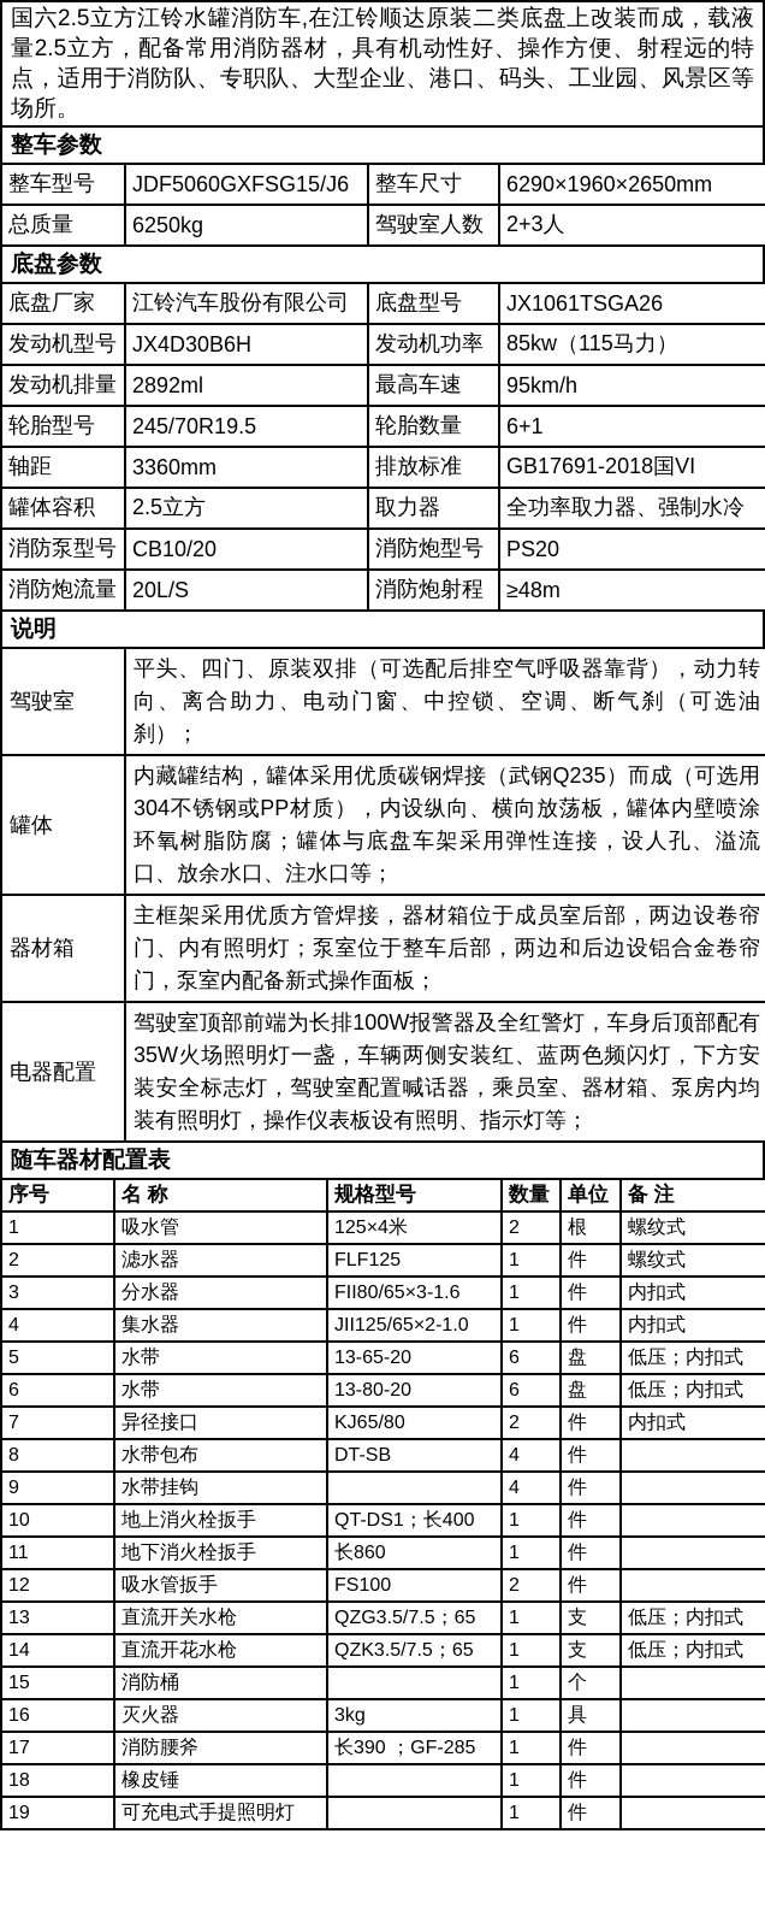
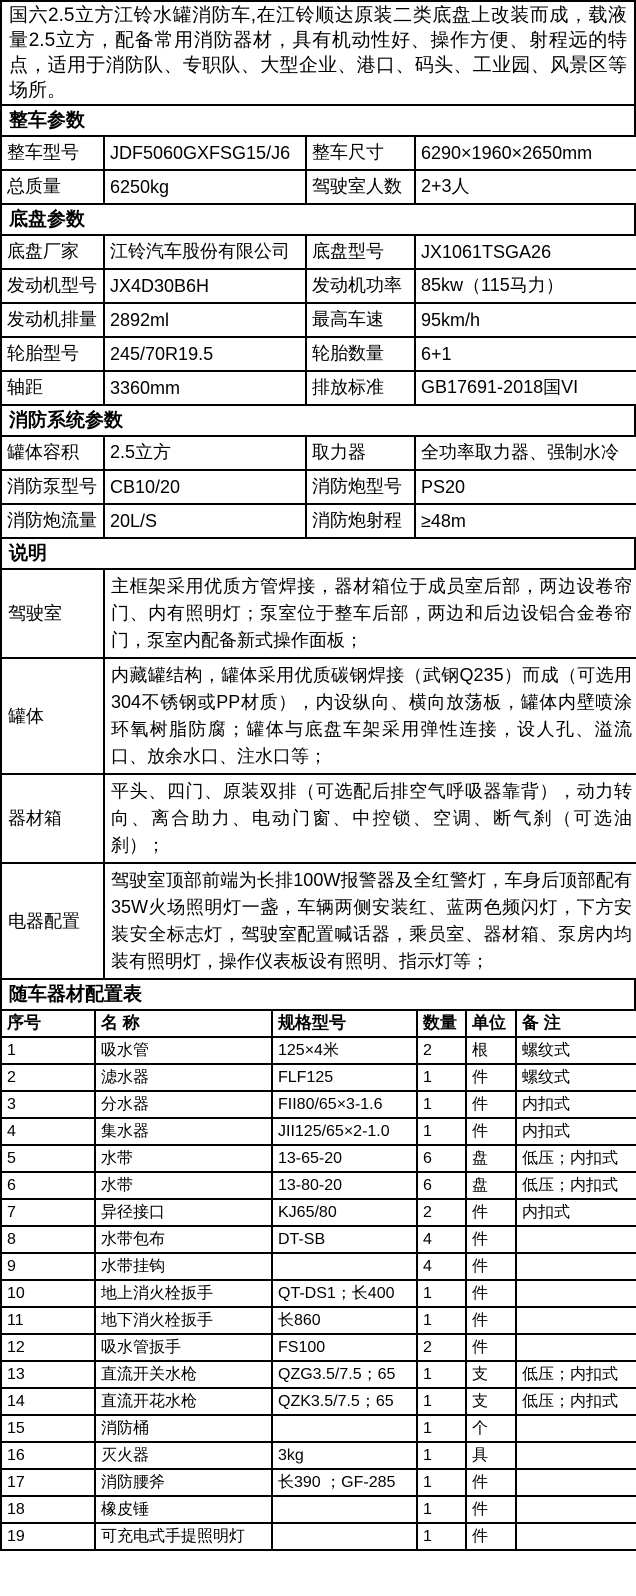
  国六2.5立方江铃水罐消防车,在江铃顺达原装二类底盘上改装而成，载液量2.5立方，配备常用消防器材，具有机动性好、操作方便、射程远的特点，适用于消防队、专职队、大型企业、港口、码头、工业园、风景区等场所。
  整车参数
  整车型号	JDF5060GXFSG15/J6	整车尺寸	6290×1960×2650mm
  总质量	6250kg	驾驶室人数	2+3人
  底盘参数
  底盘厂家	江铃汽车股份有限公司	底盘型号	JX1061TSGA26
  发动机型号	JX4D30B6H	发动机功率	85kw（115马力）
  发动机排量	2892ml	最高车速	95km/h
  轮胎型号	245/70R19.5	轮胎数量	6+1
  轴距	3360mm	排放标准	GB17691-2018国VI
+ 消防系统参数
  罐体容积	2.5立方	取力器	全功率取力器、强制水冷
  消防泵型号	CB10/20	消防炮型号	PS20
  消防炮流量	20L/S	消防炮射程	≥48m
  说明
- 驾驶室	平头、四门、原装双排（可选配后排空气呼吸器靠背），动力转向、离合助力、电动门窗、中控锁、空调、断气刹（可选油刹）；
+ 驾驶室	主框架采用优质方管焊接，器材箱位于成员室后部，两边设卷帘门、内有照明灯；泵室位于整车后部，两边和后边设铝合金卷帘门，泵室内配备新式操作面板；
  罐体	内藏罐结构，罐体采用优质碳钢焊接（武钢Q235）而成（可选用304不锈钢或PP材质），内设纵向、横向放荡板，罐体内壁喷涂环氧树脂防腐；罐体与底盘车架采用弹性连接，设人孔、溢流口、放余水口、注水口等；
- 器材箱	主框架采用优质方管焊接，器材箱位于成员室后部，两边设卷帘门、内有照明灯；泵室位于整车后部，两边和后边设铝合金卷帘门，泵室内配备新式操作面板；
+ 器材箱	平头、四门、原装双排（可选配后排空气呼吸器靠背），动力转向、离合助力、电动门窗、中控锁、空调、断气刹（可选油刹）；
  电器配置	驾驶室顶部前端为长排100W报警器及全红警灯，车身后顶部配有35W火场照明灯一盏，车辆两侧安装红、蓝两色频闪灯，下方安装安全标志灯，驾驶室配置喊话器，乘员室、器材箱、泵房内均装有照明灯，操作仪表板设有照明、指示灯等；
  随车器材配置表
  序号	名 称	规格型号	数量	单位	备 注
  1	吸水管	125×4米	2	根	螺纹式
  2	滤水器	FLF125	1	件	螺纹式
  3	分水器	FII80/65×3-1.6	1	件	内扣式
  4	集水器	JII125/65×2-1.0	1	件	内扣式
  5	水带	13-65-20	6	盘	低压；内扣式
  6	水带	13-80-20	6	盘	低压；内扣式
  7	异径接口	KJ65/80	2	件	内扣式
  8	水带包布	DT-SB	4	件
  9	水带挂钩		4	件
  10	地上消火栓扳手	QT-DS1；长400	1	件
  11	地下消火栓扳手	长860	1	件
  12	吸水管扳手	FS100	2	件
  13	直流开关水枪	QZG3.5/7.5；65	1	支	低压；内扣式
  14	直流开花水枪	QZK3.5/7.5；65	1	支	低压；内扣式
  15	消防桶		1	个
  16	灭火器	3kg	1	具
  17	消防腰斧	长390 ；GF-285	1	件
  18	橡皮锤		1	件
  19	可充电式手提照明灯		1	件
